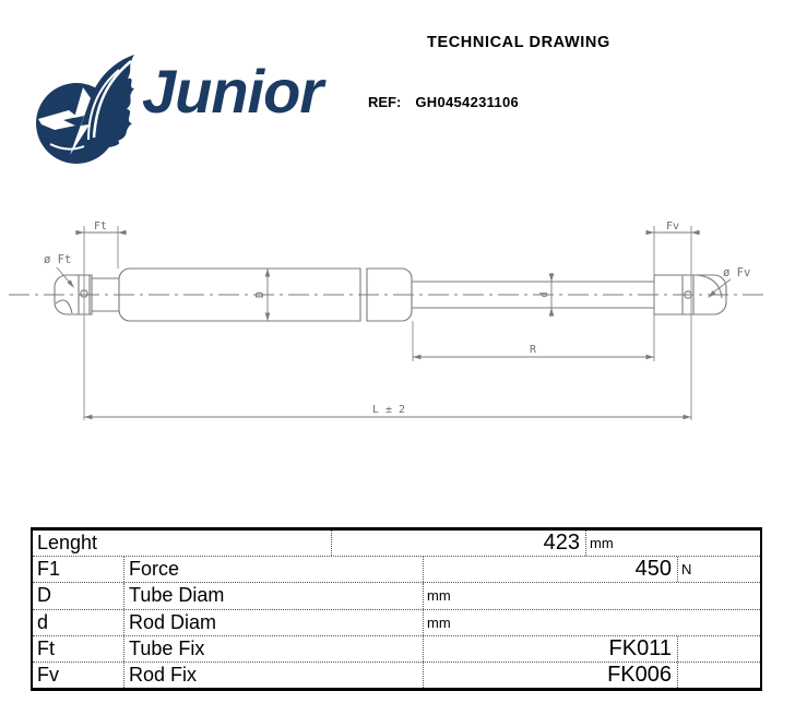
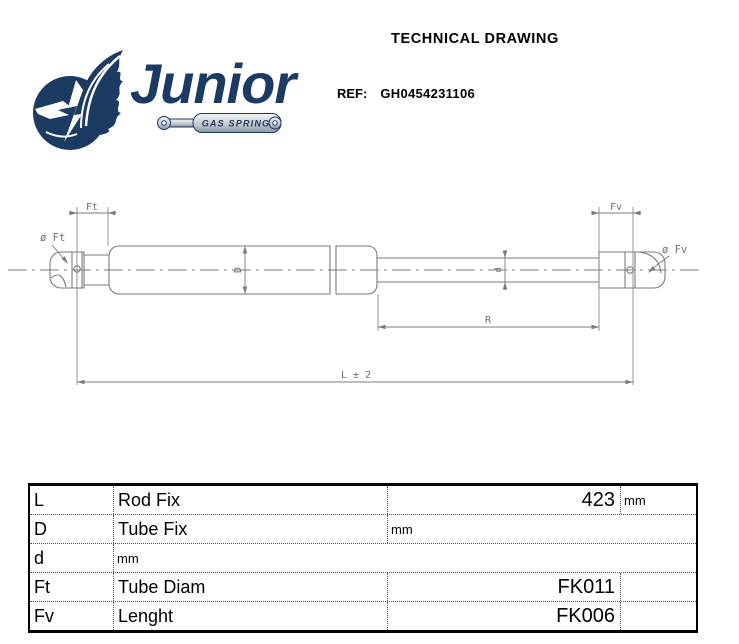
  TECHNICAL DRAWING
  REF:
  GH0454231106
+ GAS SPRING
  Junior
  Ft
  Fv
  ø Ft
  ø Fv
  R
  L ± 2
+ L
- Lenght
+ Rod Fix
  423
  mm
- F1
- Force
- 450
- N
  D
- Tube Diam
+ Tube Fix
  mm
  d
- Rod Diam
  mm
  Ft
- Tube Fix
+ Tube Diam
  FK011
  Fv
- Rod Fix
+ Lenght
  FK006
